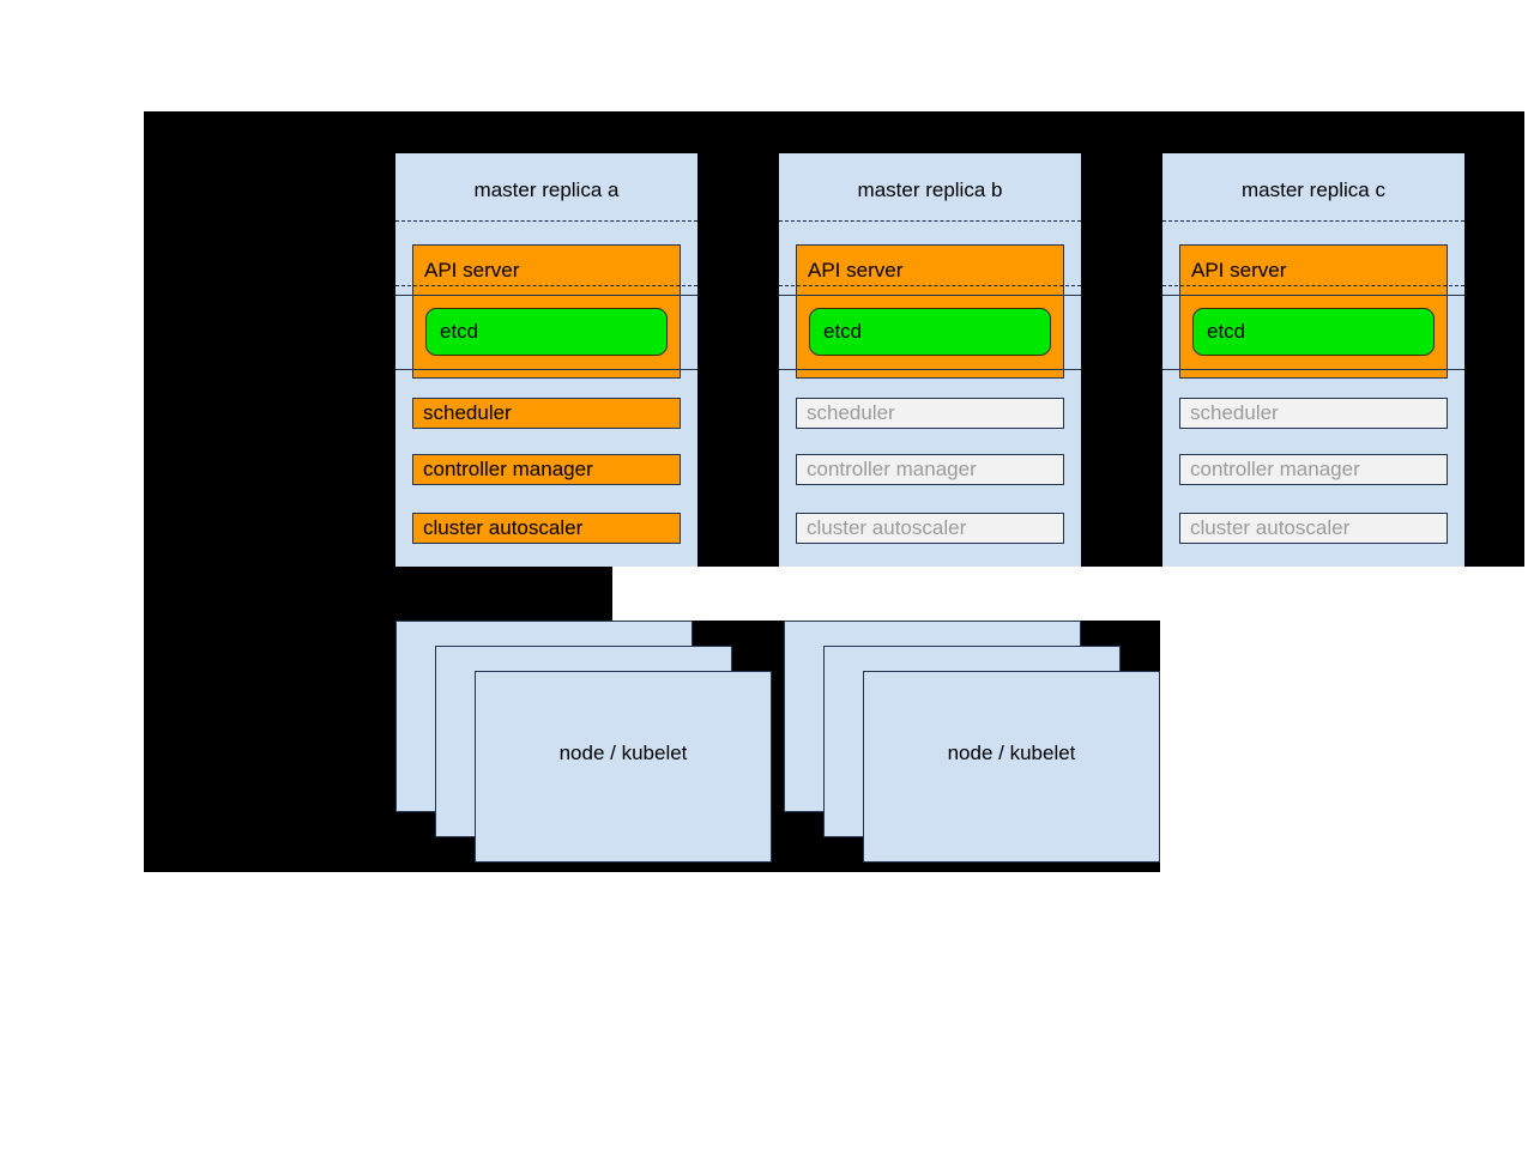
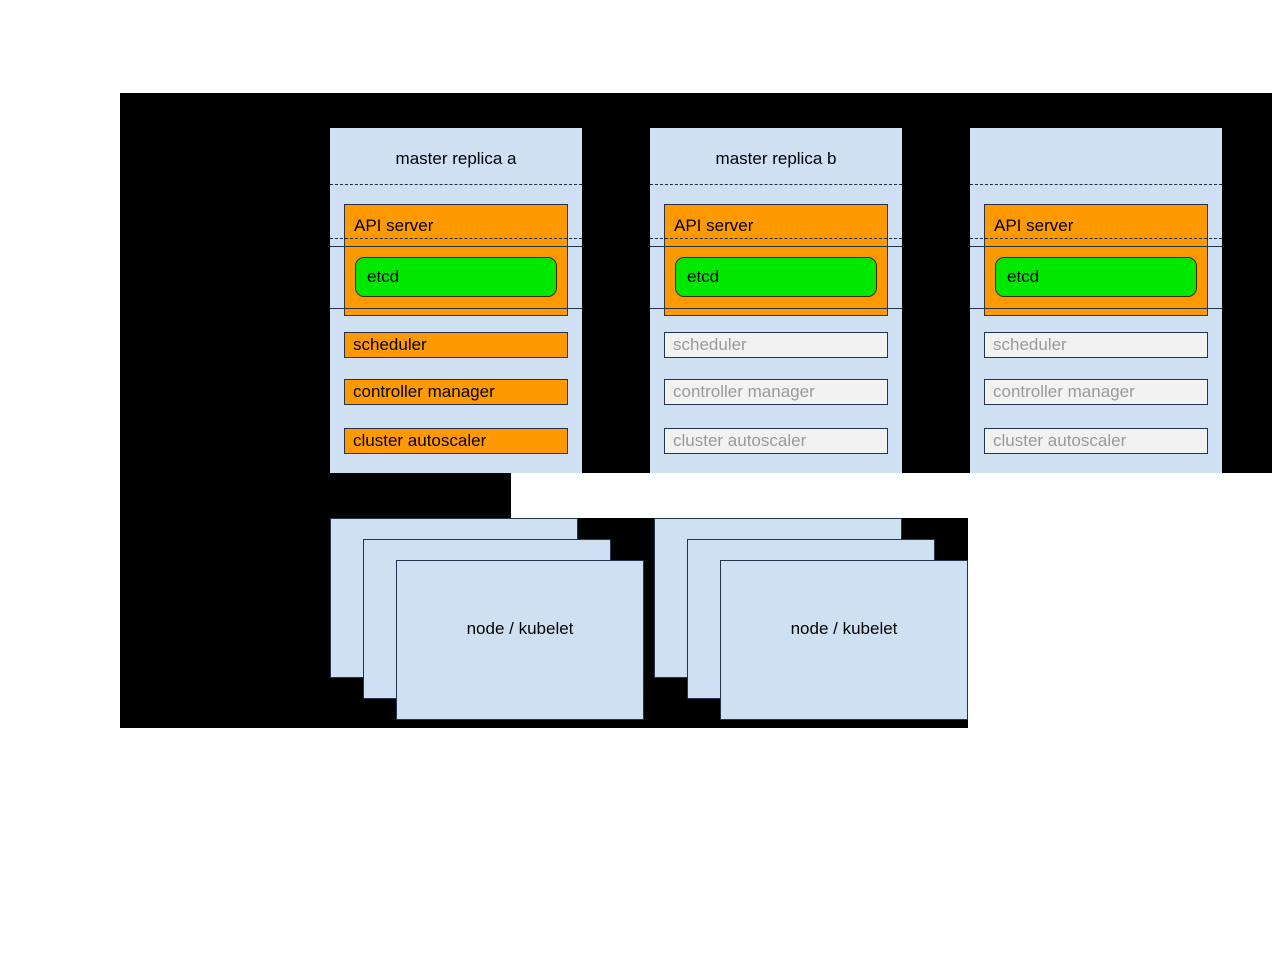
  master replica a
  API server
  etcd
  scheduler
  controller manager
  cluster autoscaler
  master replica b
  API server
  etcd
  scheduler
  controller manager
  cluster autoscaler
- master replica c
  API server
  etcd
  scheduler
  controller manager
  cluster autoscaler
  node / kubelet
  node / kubelet
